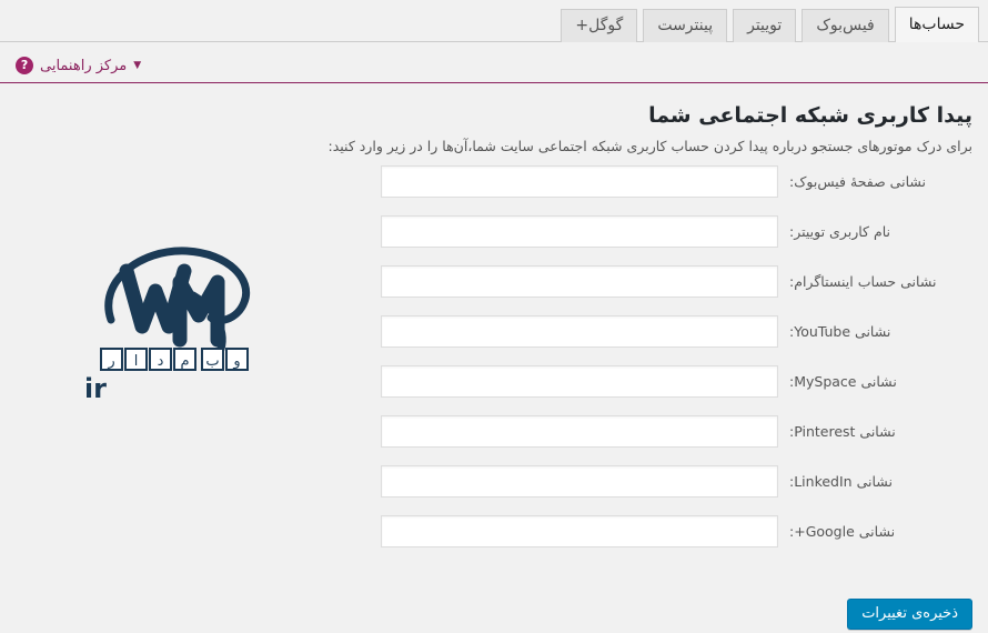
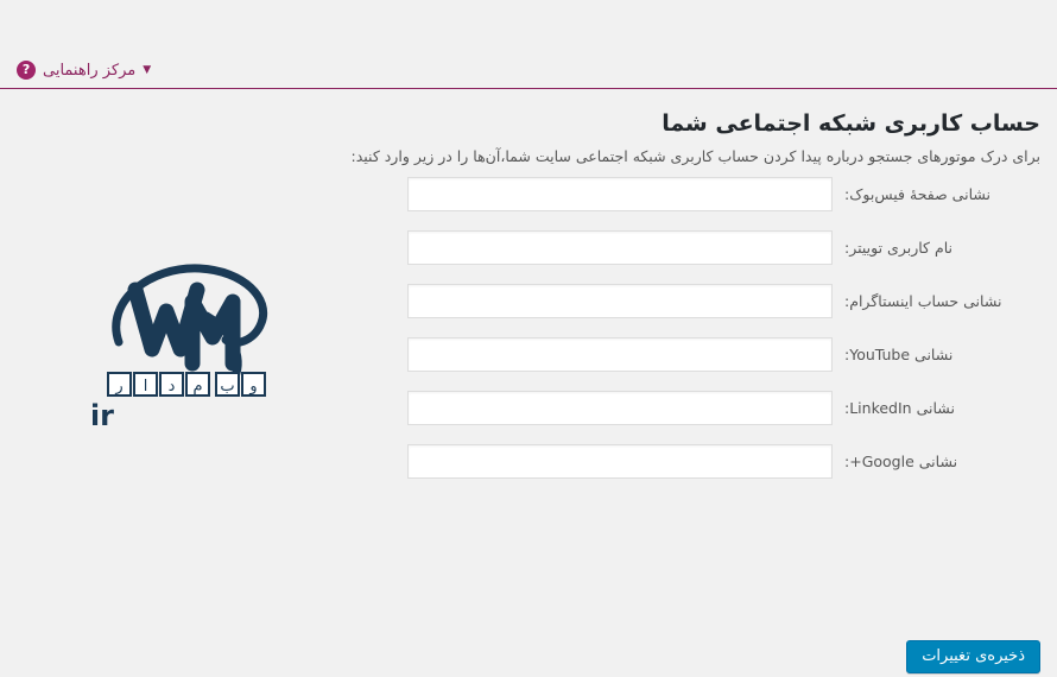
- حساب‌ها
- فیس‌بوک
- توییتر
- پینترست
- گوگل+
  ▼
  مرکز راهنمایی
  ?
- پیدا کاربری شبکه اجتماعی شما
+ حساب کاربری شبکه اجتماعی شما
  برای درک موتورهای جستجو درباره پیدا کردن حساب کاربری شبکه اجتماعی سایت شما،آن‌ها را در زیر وارد کنید:
  ر
  ا
  د
  م
  ب
  و
  نشانی صفحهٔ فیس‌بوک:
  نام کاربری توییتر:
  نشانی حساب اینستاگرام:
  نشانی YouTube:
- نشانی MySpace:
- نشانی Pinterest:
  نشانی LinkedIn:
  نشانی Google+:
  ذخیره‌ی تغییرات
